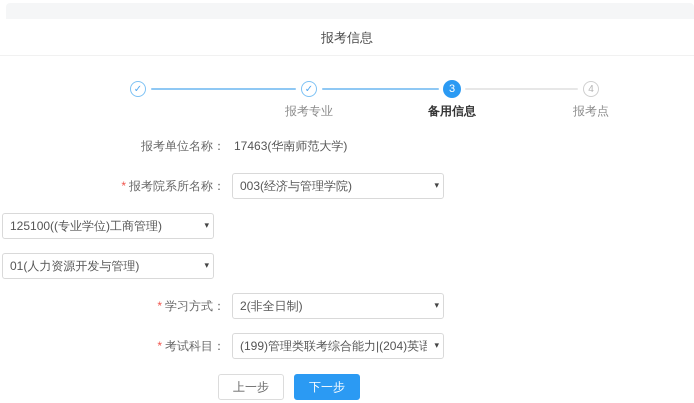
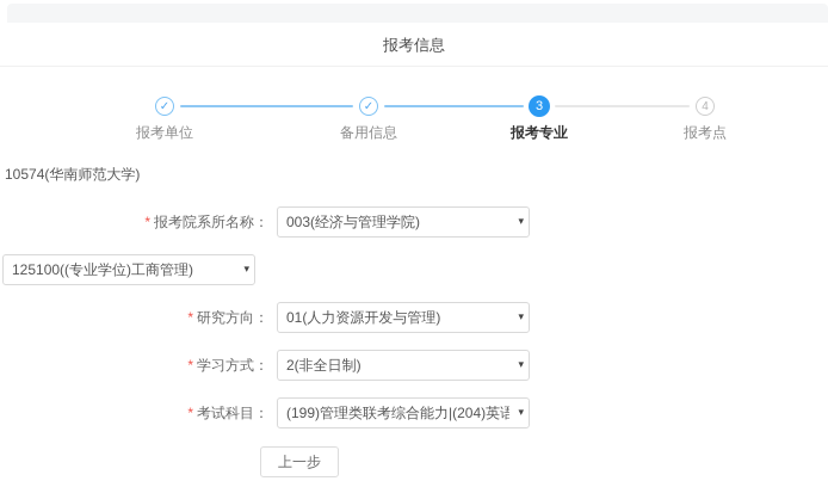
  报考信息
  ✓
+ 报考单位
  ✓
- 报考专业
+ 备用信息
  3
- 备用信息
+ 报考专业
  4
  报考点
- 报考单位名称：
- 17463(华南师范大学)
+ 10574(华南师范大学)
  * 报考院系所名称：
  003(经济与管理学院)
  ▾
  125100((专业学位)工商管理)
  ▾
+ * 研究方向：
  01(人力资源开发与管理)
  ▾
  * 学习方式：
  2(非全日制)
  ▾
  * 考试科目：
  (199)管理类联考综合能力|(204)英语
  ▾
  上一步
- 下一步
